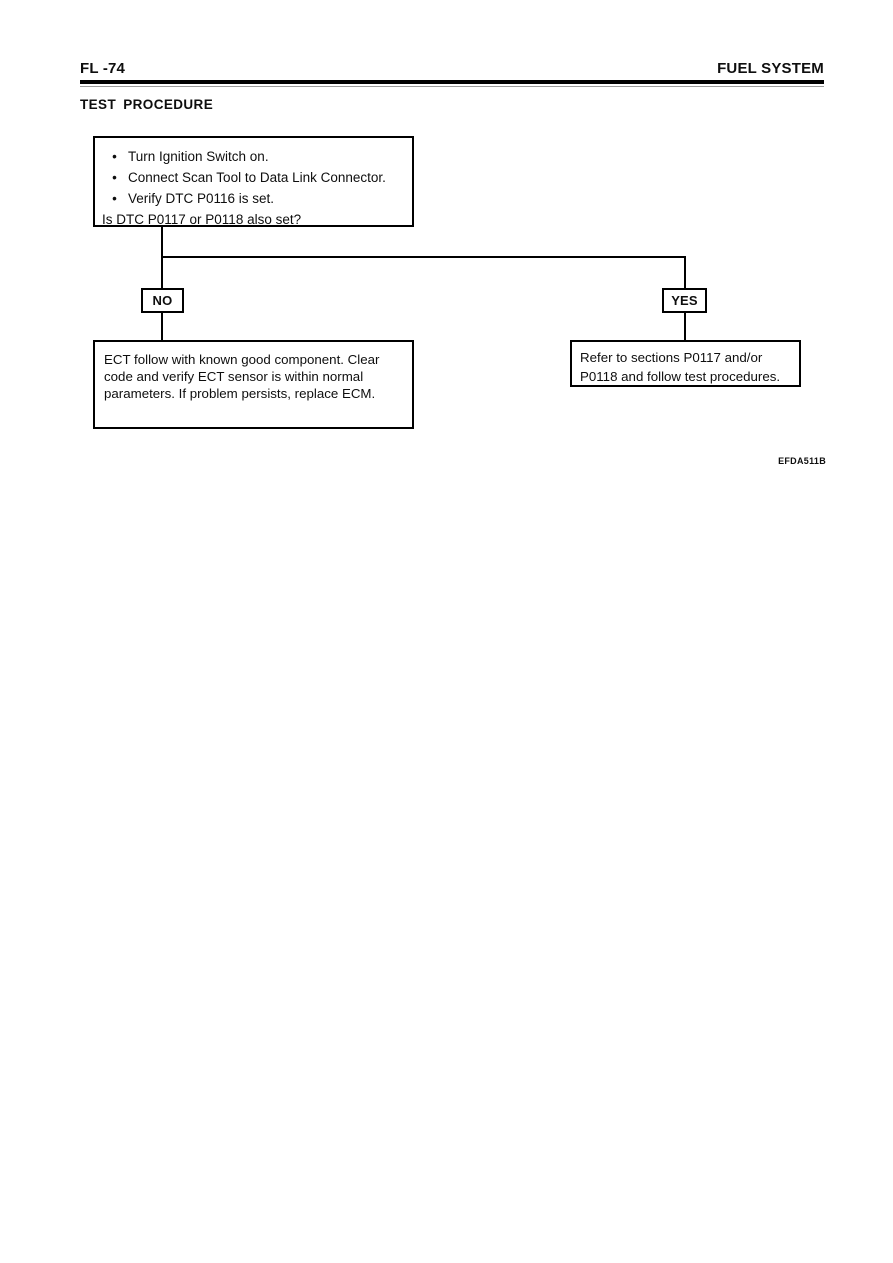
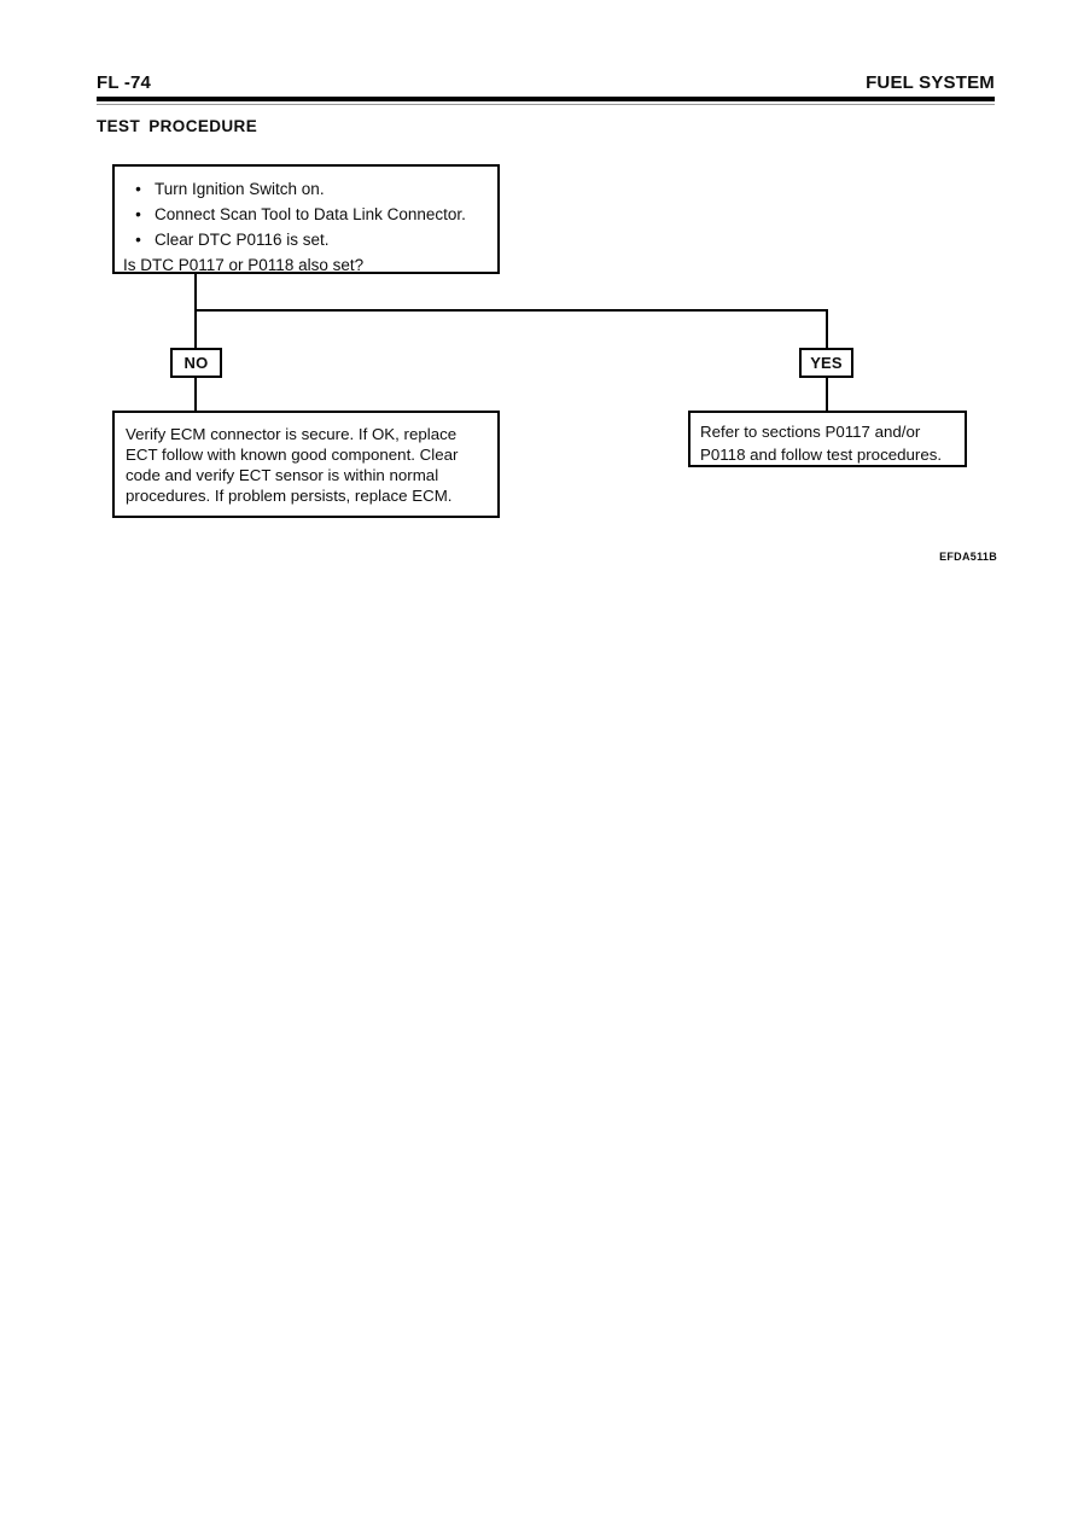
  FL -74
  FUEL SYSTEM
  TEST PROCEDURE
  •
  Turn Ignition Switch on.
  •
  Connect Scan Tool to Data Link Connector.
  •
- Verify DTC P0116 is set.
+ Clear DTC P0116 is set.
  Is DTC P0117 or P0118 also set?
  NO
  YES
+ Verify ECM connector is secure. If OK, replace
  ECT follow with known good component. Clear
  code and verify ECT sensor is within normal
- parameters. If problem persists, replace ECM.
+ procedures. If problem persists, replace ECM.
  Refer to sections P0117 and/or
  P0118 and follow test procedures.
  EFDA511B
